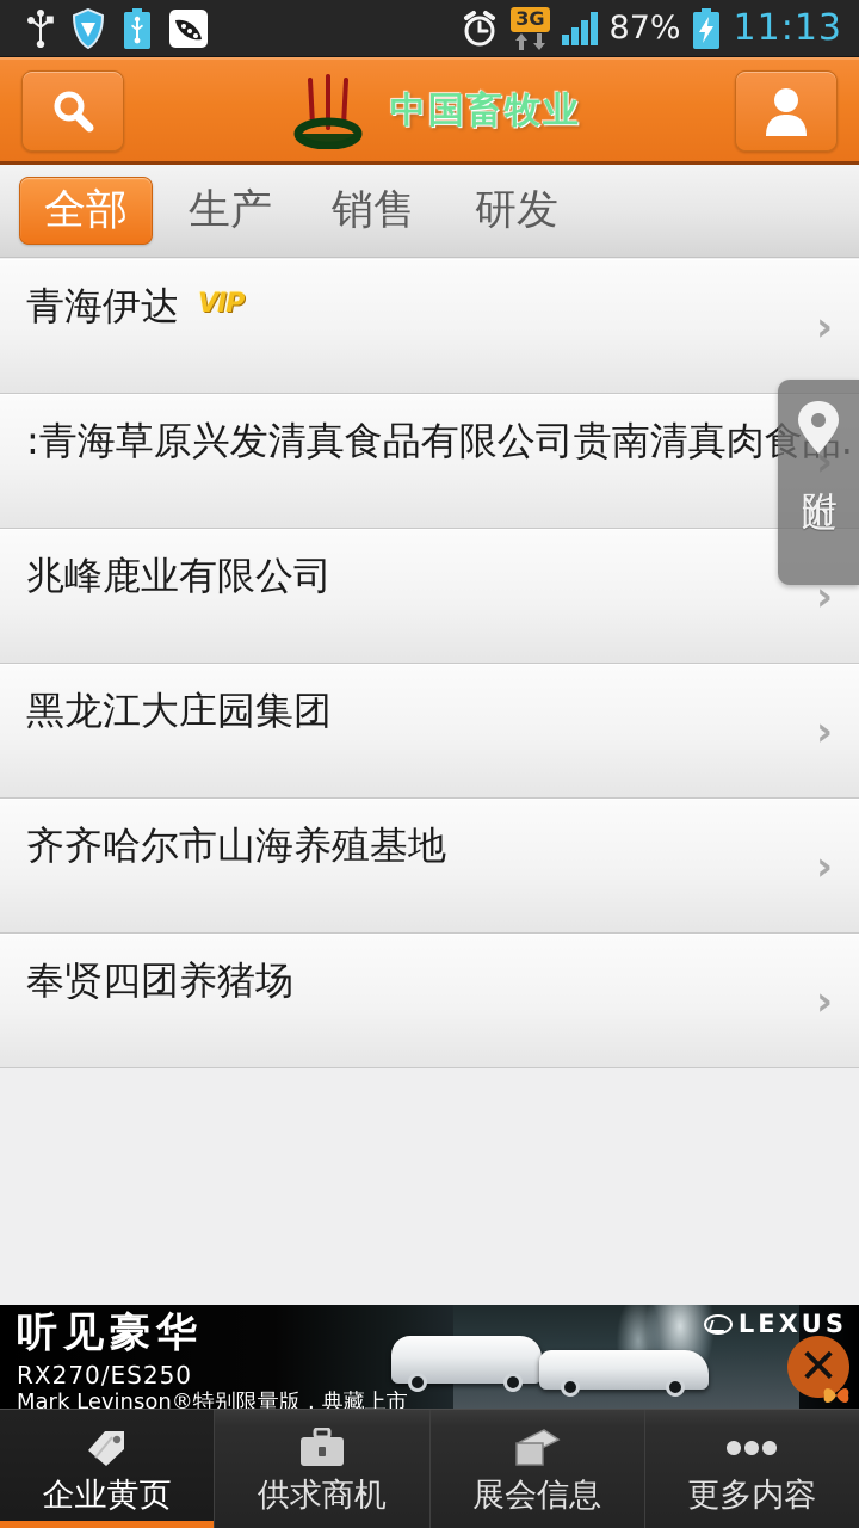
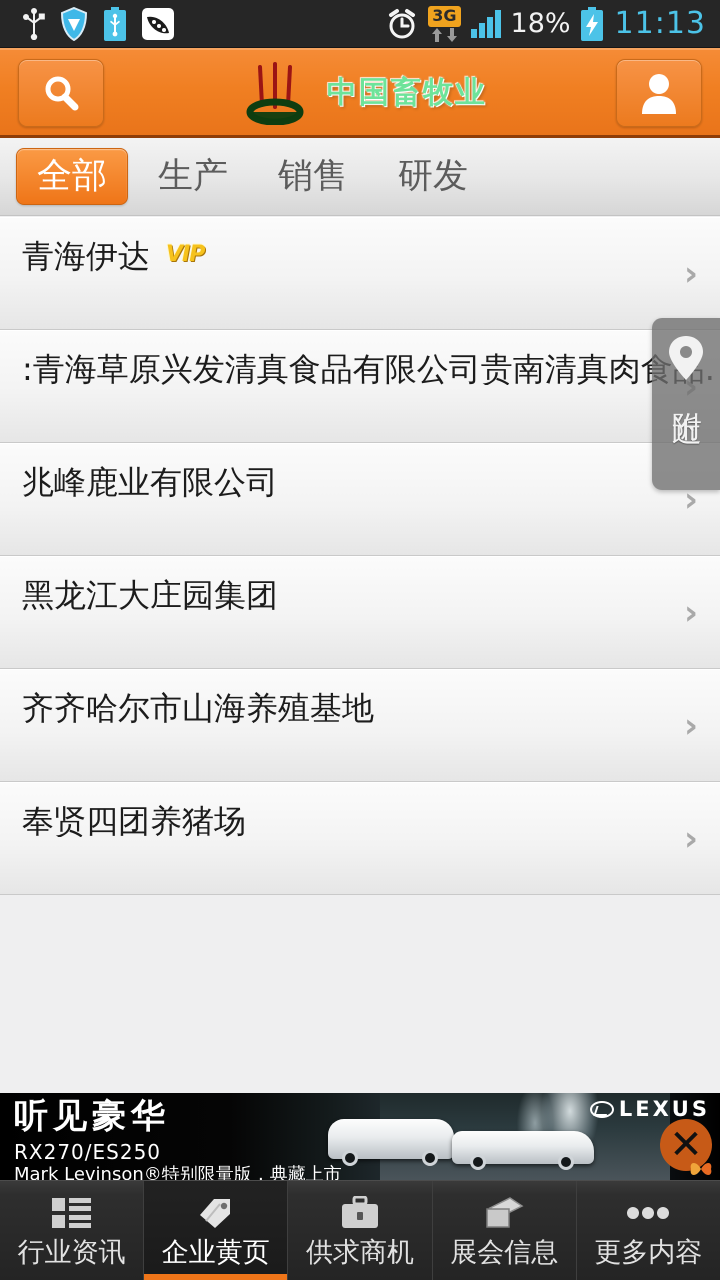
  3G
- 87%
+ 18%
  11:13
  中国畜牧业
  全部
  生产
  销售
  研发
  青海伊达 VIP
  ›
  :青海草原兴发清真食品有限公司贵南清真肉食.
  ›
  兆峰鹿业有限公司
  ›
  黑龙江大庄园集团
  ›
  齐齐哈尔市山海养殖基地
  ›
  奉贤四团养猪场
  ›
  听见豪华
  RX270/ES250
  Mark Levinson®特别限量版，典藏上市
  LEXUS
  ✕
+ 行业资讯
  企业黄页
  供求商机
  展会信息
  更多内容
